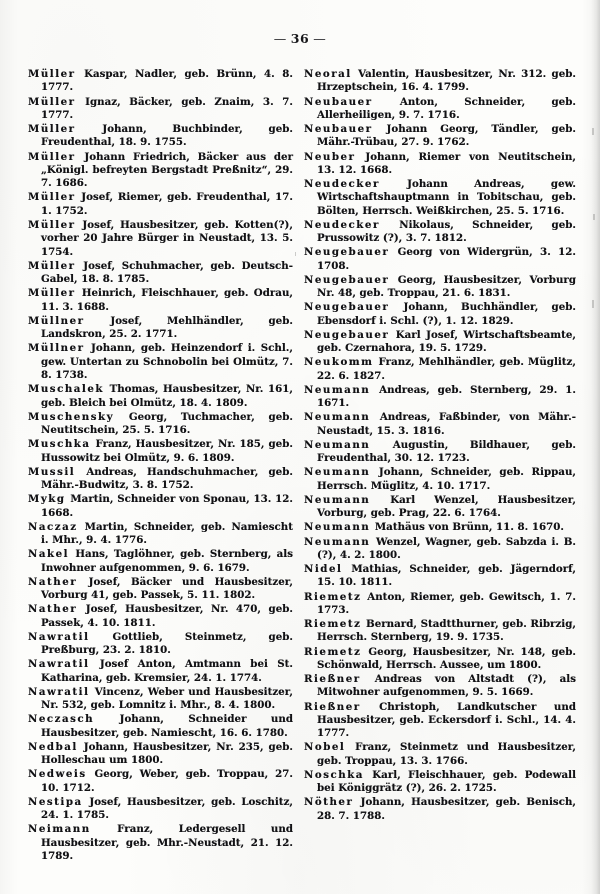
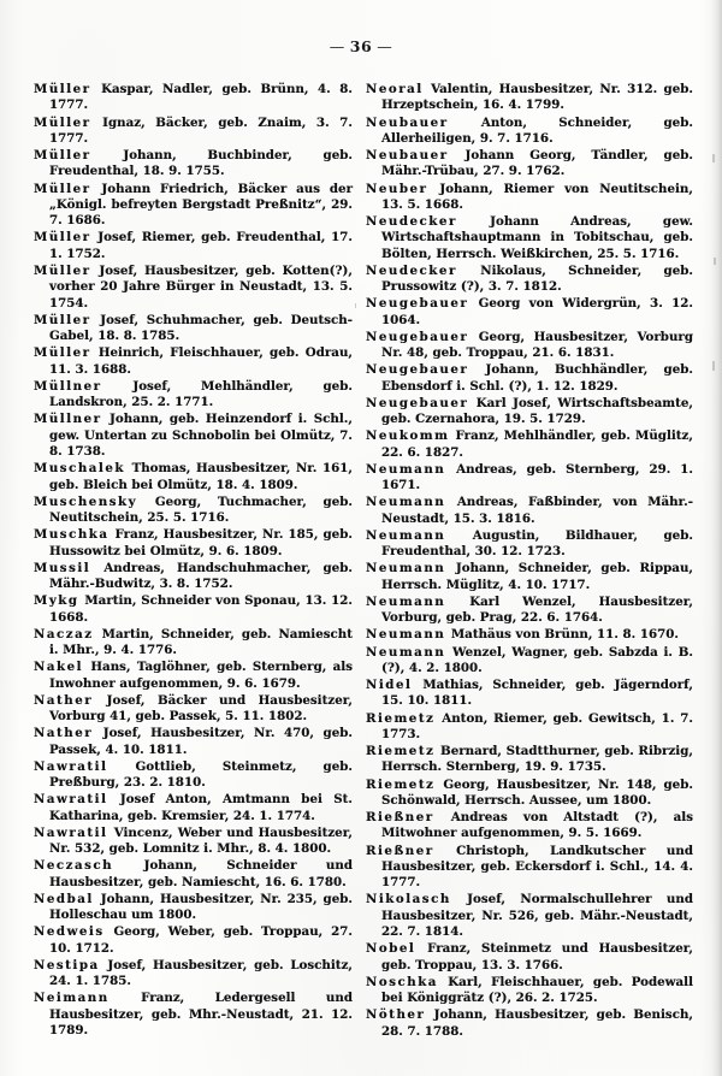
  — 36 —
  Müller Kaspar, Nadler, geb. Brünn, 4. 8. 1777.
  Müller Ignaz, Bäcker, geb. Znaim, 3. 7. 1777.
  Müller Johann, Buchbinder, geb. Freudenthal, 18. 9. 1755.
  Müller Johann Friedrich, Bäcker aus der „Königl. befreyten Bergstadt Preßnitz“, 29. 7. 1686.
  Müller Josef, Riemer, geb. Freudenthal, 17. 1. 1752.
  Müller Josef, Hausbesitzer, geb. Kotten(?), vorher 20 Jahre Bürger in Neustadt, 13. 5. 1754.
  Müller Josef, Schuhmacher, geb. Deutsch-Gabel, 18. 8. 1785.
  Müller Heinrich, Fleischhauer, geb. Odrau, 11. 3. 1688.
  Müllner Josef, Mehlhändler, geb. Landskron, 25. 2. 1771.
  Müllner Johann, geb. Heinzendorf i. Schl., gew. Untertan zu Schnobolin bei Olmütz, 7. 8. 1738.
  Muschalek Thomas, Hausbesitzer, Nr. 161, geb. Bleich bei Olmütz, 18. 4. 1809.
  Muschensky Georg, Tuchmacher, geb. Neutitschein, 25. 5. 1716.
  Muschka Franz, Hausbesitzer, Nr. 185, geb. Hussowitz bei Olmütz, 9. 6. 1809.
  Mussil Andreas, Handschuhmacher, geb. Mähr.-Budwitz, 3. 8. 1752.
  Mykg Martin, Schneider von Sponau, 13. 12. 1668.
  Naczaz Martin, Schneider, geb. Namiescht i. Mhr., 9. 4. 1776.
  Nakel Hans, Taglöhner, geb. Sternberg, als Inwohner aufgenommen, 9. 6. 1679.
  Nather Josef, Bäcker und Hausbesitzer, Vorburg 41, geb. Passek, 5. 11. 1802.
  Nather Josef, Hausbesitzer, Nr. 470, geb. Passek, 4. 10. 1811.
  Nawratil Gottlieb, Steinmetz, geb. Preßburg, 23. 2. 1810.
  Nawratil Josef Anton, Amtmann bei St. Katharina, geb. Kremsier, 24. 1. 1774.
  Nawratil Vincenz, Weber und Hausbesitzer, Nr. 532, geb. Lomnitz i. Mhr., 8. 4. 1800.
  Neczasch Johann, Schneider und Hausbesitzer, geb. Namiescht, 16. 6. 1780.
  Nedbal Johann, Hausbesitzer, Nr. 235, geb. Holleschau um 1800.
  Nedweis Georg, Weber, geb. Troppau, 27. 10. 1712.
  Nestipa Josef, Hausbesitzer, geb. Loschitz, 24. 1. 1785.
  Neimann Franz, Ledergesell und Hausbesitzer, geb. Mhr.-Neustadt, 21. 12. 1789.
  Neoral Valentin, Hausbesitzer, Nr. 312. geb. Hrzeptschein, 16. 4. 1799.
  Neubauer Anton, Schneider, geb. Allerheiligen, 9. 7. 1716.
  Neubauer Johann Georg, Tändler, geb. Mähr.-Trübau, 27. 9. 1762.
- Neuber Johann, Riemer von Neutitschein, 13. 12. 1668.
+ Neuber Johann, Riemer von Neutitschein, 13. 5. 1668.
  Neudecker Johann Andreas, gew. Wirtschaftshauptmann in Tobitschau, geb. Bölten, Herrsch. Weißkirchen, 25. 5. 1716.
  Neudecker Nikolaus, Schneider, geb. Prussowitz (?), 3. 7. 1812.
- Neugebauer Georg von Widergrün, 3. 12. 1708.
+ Neugebauer Georg von Widergrün, 3. 12. 1064.
  Neugebauer Georg, Hausbesitzer, Vorburg Nr. 48, geb. Troppau, 21. 6. 1831.
  Neugebauer Johann, Buchhändler, geb. Ebensdorf i. Schl. (?), 1. 12. 1829.
  Neugebauer Karl Josef, Wirtschaftsbeamte, geb. Czernahora, 19. 5. 1729.
  Neukomm Franz, Mehlhändler, geb. Müglitz, 22. 6. 1827.
  Neumann Andreas, geb. Sternberg, 29. 1. 1671.
  Neumann Andreas, Faßbinder, von Mähr.-Neustadt, 15. 3. 1816.
  Neumann Augustin, Bildhauer, geb. Freudenthal, 30. 12. 1723.
  Neumann Johann, Schneider, geb. Rippau, Herrsch. Müglitz, 4. 10. 1717.
  Neumann Karl Wenzel, Hausbesitzer, Vorburg, geb. Prag, 22. 6. 1764.
  Neumann Mathäus von Brünn, 11. 8. 1670.
  Neumann Wenzel, Wagner, geb. Sabzda i. B. (?), 4. 2. 1800.
  Nidel Mathias, Schneider, geb. Jägerndorf, 15. 10. 1811.
  Riemetz Anton, Riemer, geb. Gewitsch, 1. 7. 1773.
  Riemetz Bernard, Stadtthurner, geb. Ribrzig, Herrsch. Sternberg, 19. 9. 1735.
  Riemetz Georg, Hausbesitzer, Nr. 148, geb. Schönwald, Herrsch. Aussee, um 1800.
  Rießner Andreas von Altstadt (?), als Mitwohner aufgenommen, 9. 5. 1669.
  Rießner Christoph, Landkutscher und Hausbesitzer, geb. Eckersdorf i. Schl., 14. 4. 1777.
+ Nikolasch Josef, Normalschullehrer und Hausbesitzer, Nr. 526, geb. Mähr.-Neustadt, 22. 7. 1814.
  Nobel Franz, Steinmetz und Hausbesitzer, geb. Troppau, 13. 3. 1766.
  Noschka Karl, Fleischhauer, geb. Podewall bei Königgrätz (?), 26. 2. 1725.
  Nöther Johann, Hausbesitzer, geb. Benisch, 28. 7. 1788.
